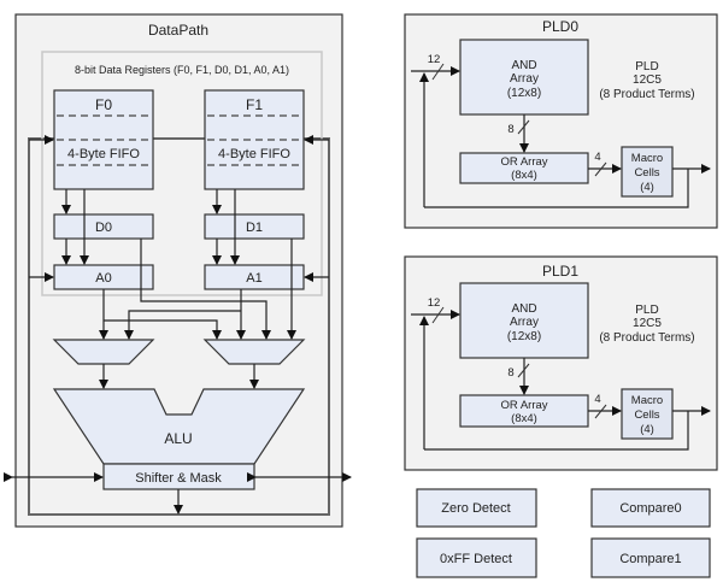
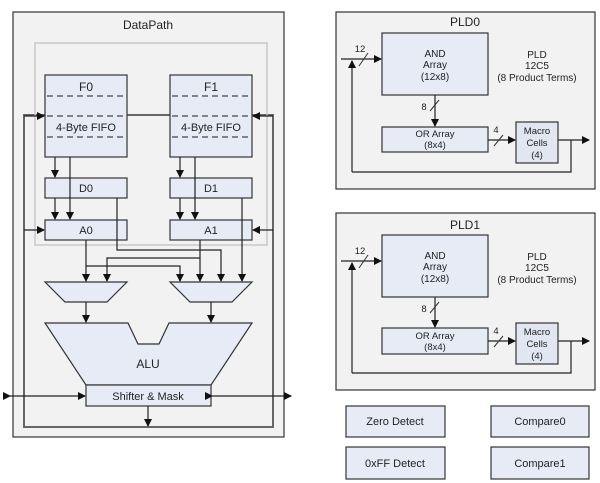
  DataPath
- 8-bit Data Registers (F0, F1, D0, D1, A0, A1)
  F0
  4-Byte FIFO
  F1
  4-Byte FIFO
  D0
  D1
  A0
  A1
  ALU
  Shifter & Mask
  PLD0
  AND
  Array
  (12x8)
  PLD
  12C5
  (8 Product Terms)
  OR Array
  (8x4)
  Macro
  Cells
  (4)
  12
  8
  4
  PLD1
  AND
  Array
  (12x8)
  PLD
  12C5
  (8 Product Terms)
  OR Array
  (8x4)
  Macro
  Cells
  (4)
  12
  8
  4
  Zero Detect
  Compare0
  0xFF Detect
  Compare1
